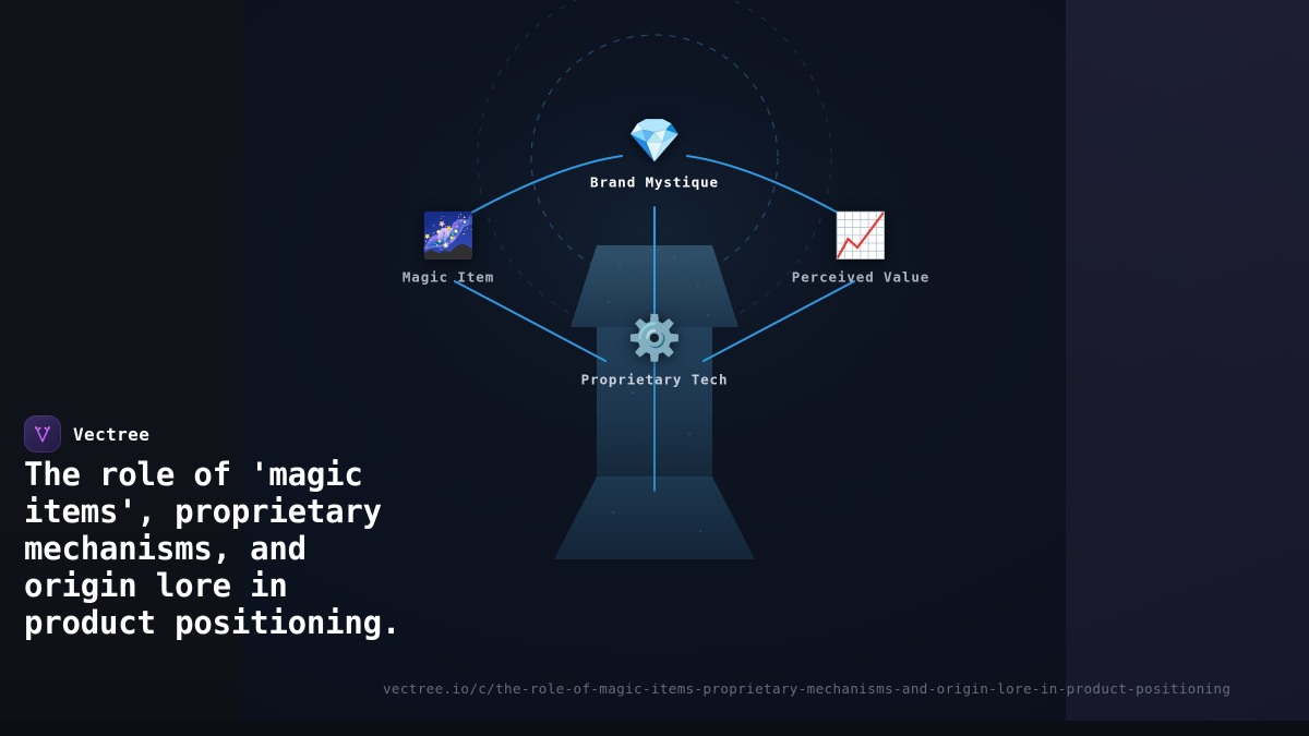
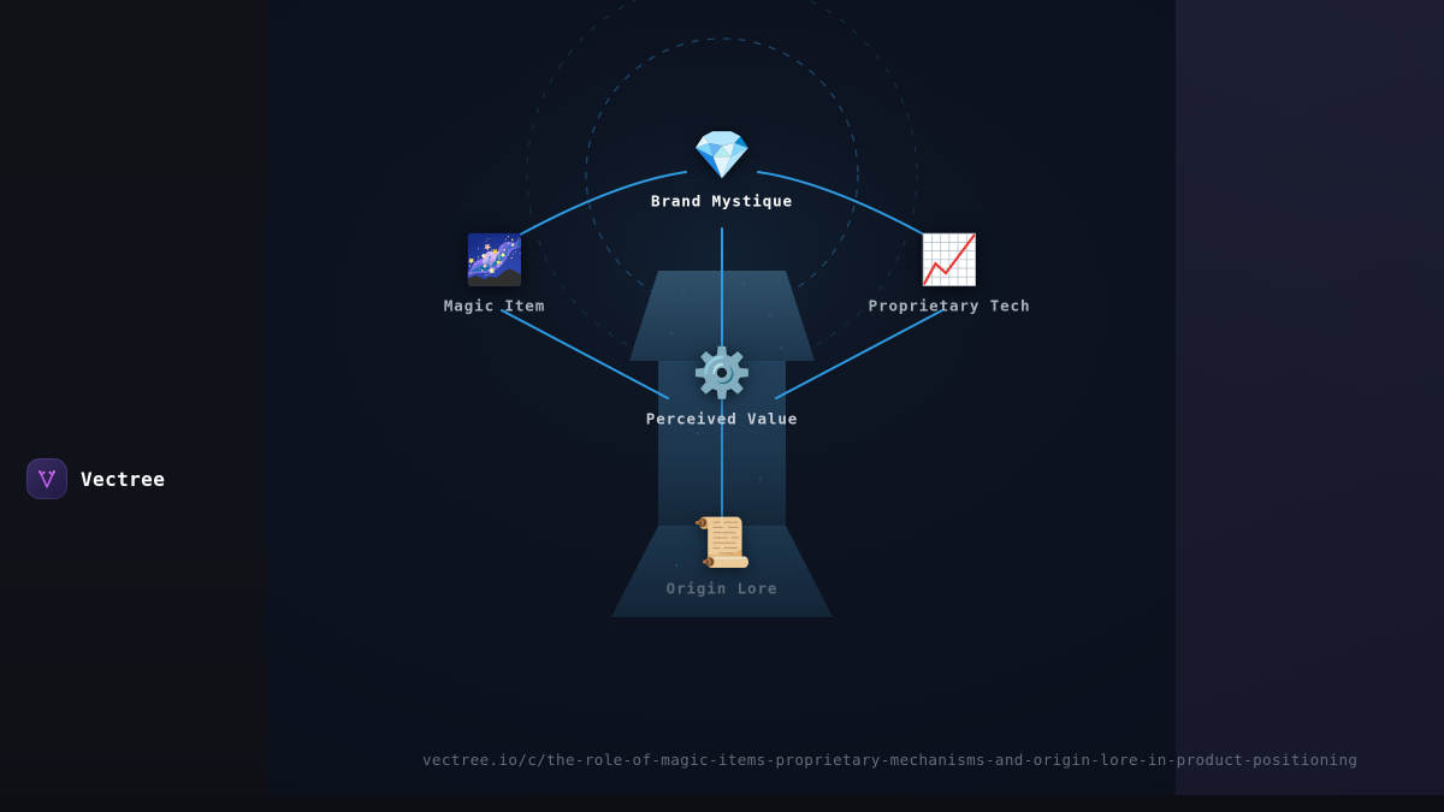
  💎
  Brand Mystique
  🌌
  Magic Item
  📈
- Perceived Value
+ Proprietary Tech
  ⚙️
- Proprietary Tech
+ Perceived Value
+ 📜
+ Origin Lore
  Vectree
- The role of 'magic items', proprietary mechanisms, and origin lore in product positioning.
  vectree.io/c/the-role-of-magic-items-proprietary-mechanisms-and-origin-lore-in-product-positioning
